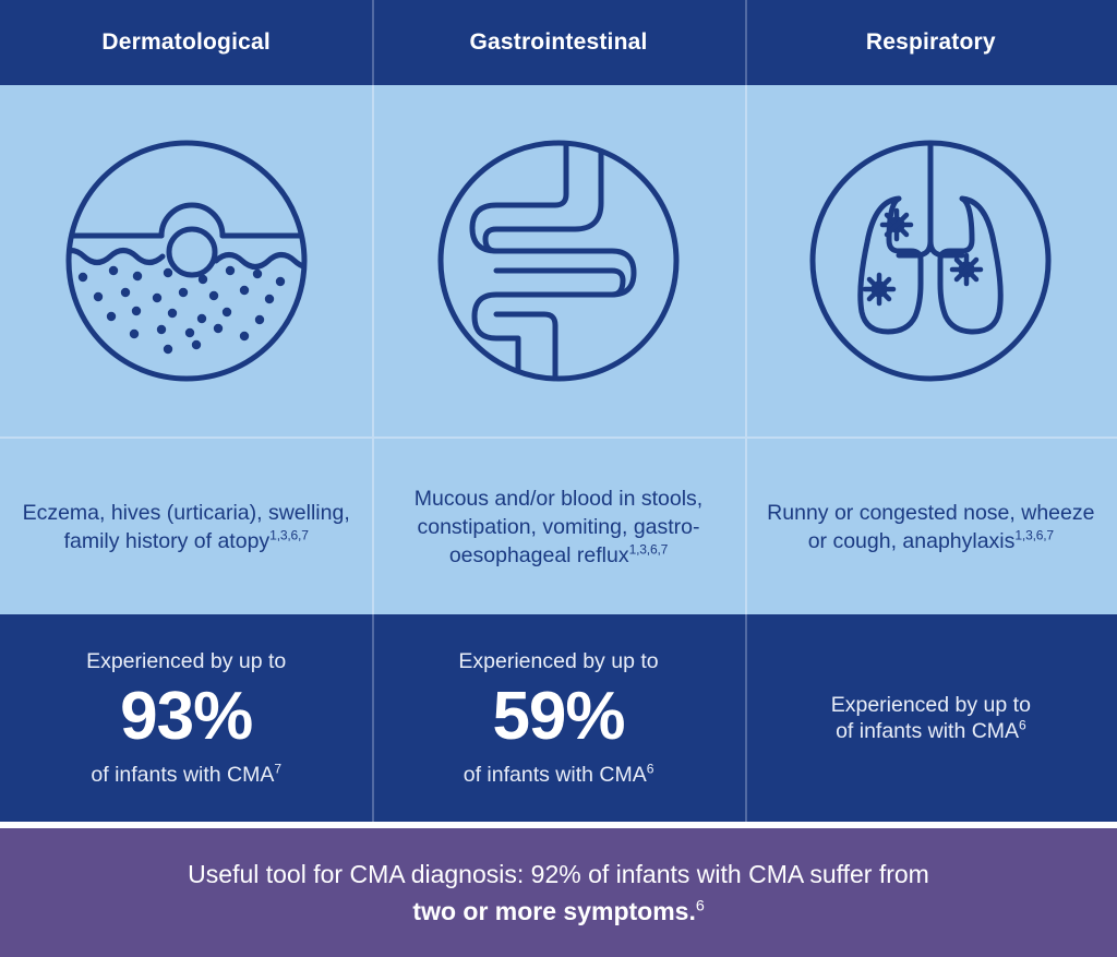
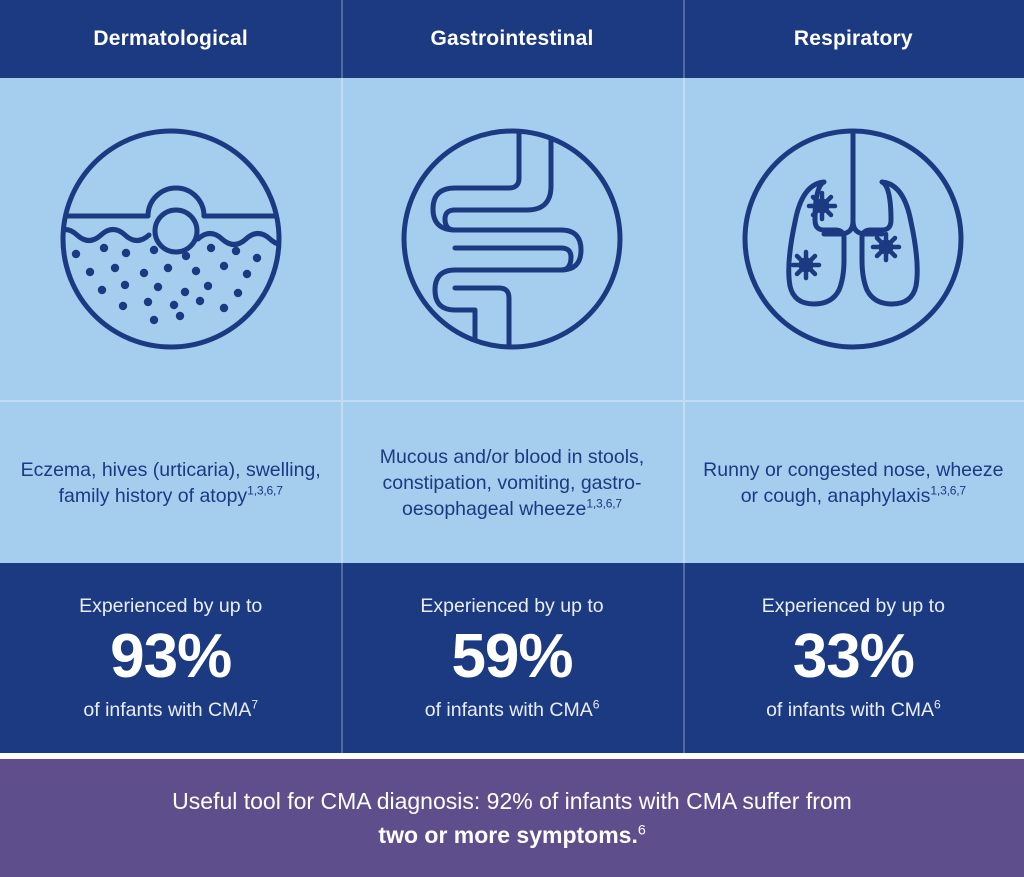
  Dermatological
  Gastrointestinal
  Respiratory
  Eczema, hives (urticaria), swelling, family history of atopy1,3,6,7
- Mucous and/or blood in stools, constipation, vomiting, gastro-oesophageal reflux1,3,6,7
+ Mucous and/or blood in stools, constipation, vomiting, gastro-oesophageal wheeze1,3,6,7
  Runny or congested nose, wheeze or cough, anaphylaxis1,3,6,7
  Experienced by up to
  93%
  of infants with CMA7
  Experienced by up to
  59%
  of infants with CMA6
  Experienced by up to
+ 33%
  of infants with CMA6
  Useful tool for CMA diagnosis: 92% of infants with CMA suffer from
  two or more symptoms.6
